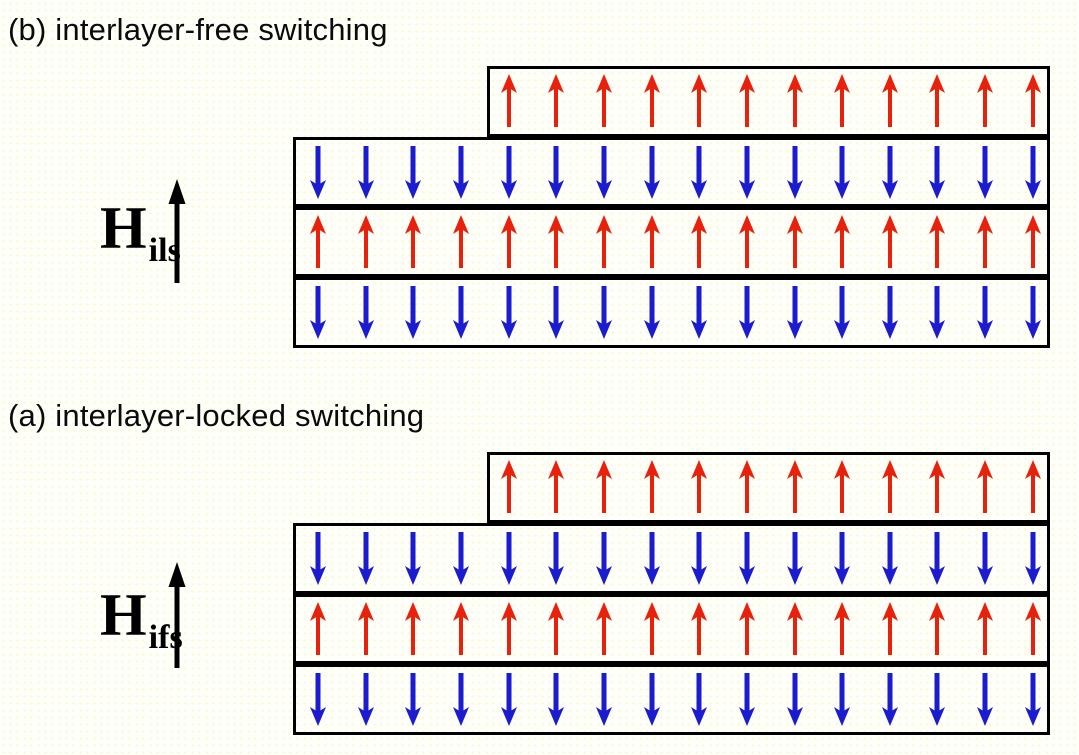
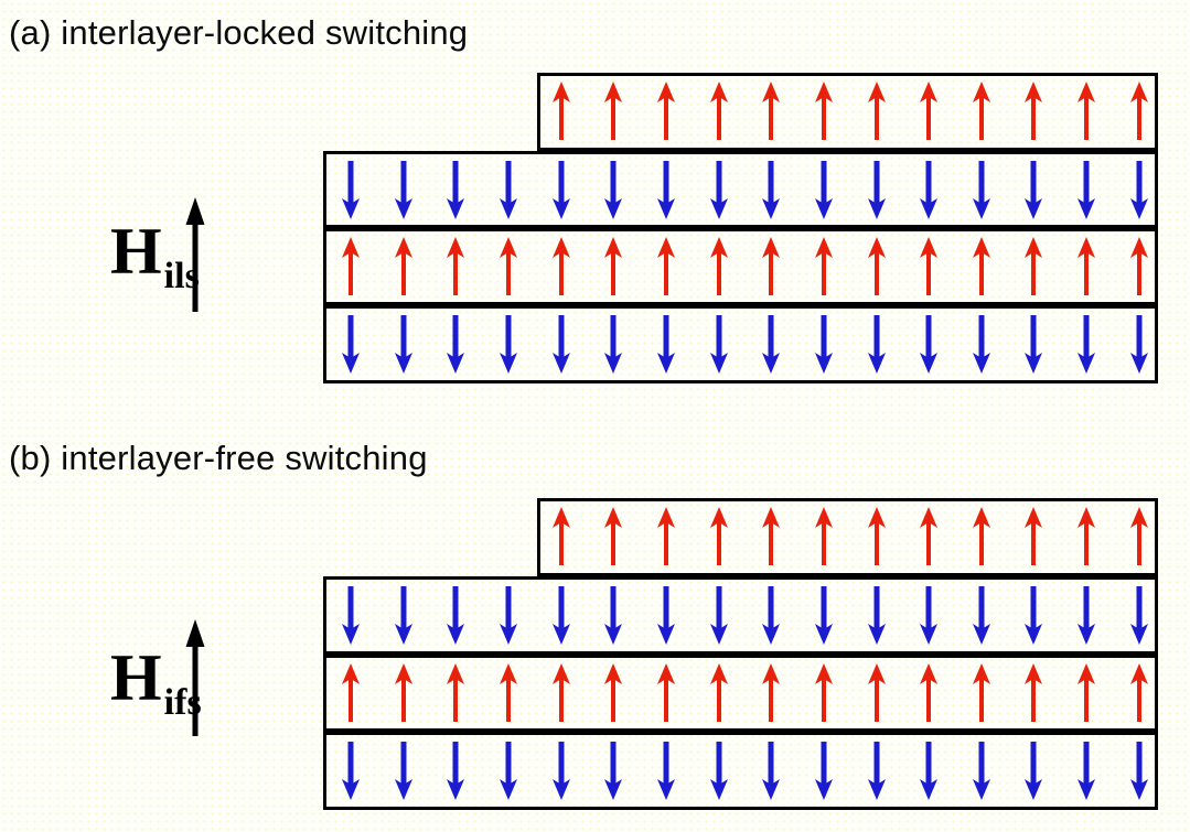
- (b) interlayer-free switching
+ (a) interlayer-locked switching
  Hils
- (a) interlayer-locked switching
+ (b) interlayer-free switching
  Hif
